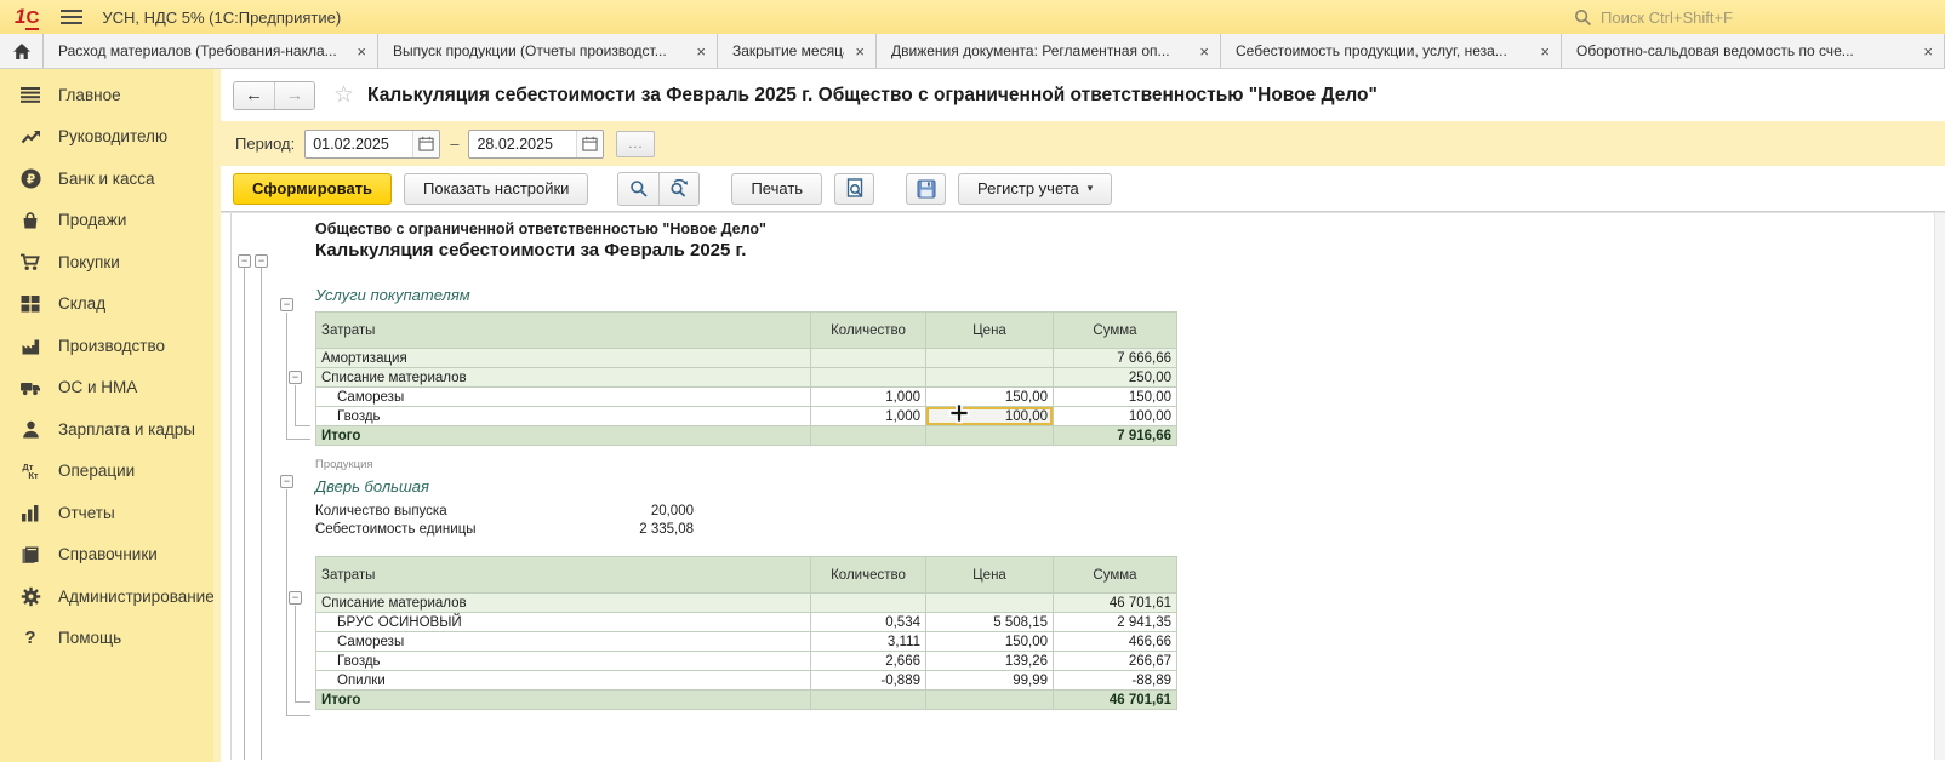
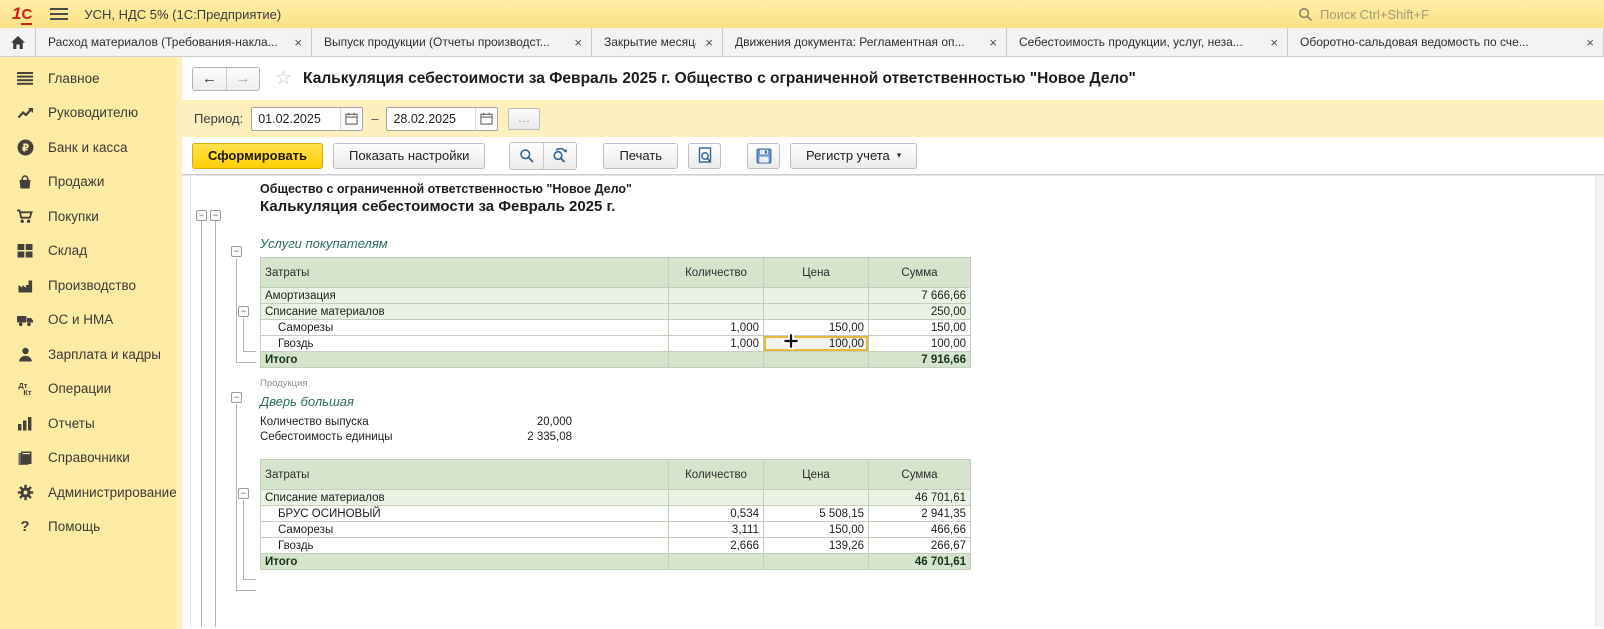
  1
  С
  УСН, НДС 5% (1С:Предприятие)
  Поиск Ctrl+Shift+F
  Расход материалов (Требования-накла...
  ×
  Выпуск продукции (Отчеты производст...
  ×
  Закрытие месяц
  ×
  Движения документа: Регламентная оп...
  ×
  Себестоимость продукции, услуг, неза...
  ×
  Оборотно-сальдовая ведомость по сче...
  ×
  Главное
  Руководителю
  ₽
  Банк и касса
  Продажи
  Покупки
  Склад
  Производство
  ОС и НМА
  Зарплата и кадры
  Дт
  Кт
  Операции
  Отчеты
  Справочники
  Администрирование
  ?
  Помощь
  ←
  →
  ☆
  Калькуляция себестоимости за Февраль 2025 г. Общество с ограниченной ответственностью "Новое Дело"
  Период:
  01.02.2025
  –
  28.02.2025
  ...
  Сформировать
  Показать настройки
  Печать
  Регистр учета
  ▾
  −
  −
  −
  −
  −
  −
  Общество с ограниченной ответственностью "Новое Дело"
  Калькуляция себестоимости за Февраль 2025 г.
  Услуги покупателям
  Затраты	Количество	Цена	Сумма
  Амортизация			7 666,66
  Списание материалов			250,00
  Саморезы	1,000	150,00	150,00
  Гвоздь	1,000	100,00	100,00
  Итого			7 916,66
  Продукция
  Дверь большая
  Количество выпуска
  20,000
  Себестоимость единицы
  2 335,08
  Затраты	Количество	Цена	Сумма
  Списание материалов			46 701,61
  БРУС ОСИНОВЫЙ	0,534	5 508,15	2 941,35
  Саморезы	3,111	150,00	466,66
  Гвоздь	2,666	139,26	266,67
- Опилки	-0,889	99,99	-88,89
  Итого			46 701,61
